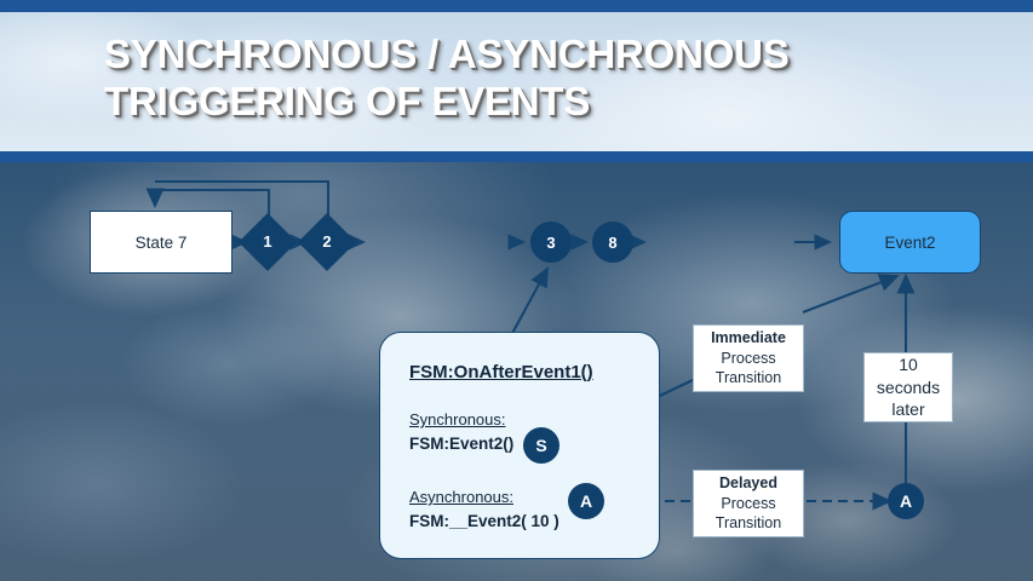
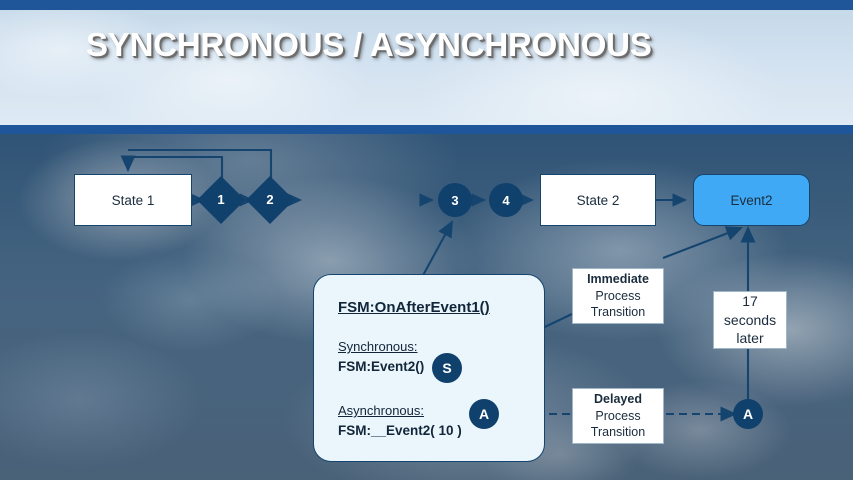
  SYNCHRONOUS / ASYNCHRONOUS
- TRIGGERING OF EVENTS
- State 7
+ State 1
  3
- 8
+ 4
+ State 2
  Event2
  FSM:OnAfterEvent1()
  Synchronous:
  FSM:Event2()
  Asynchronous:
  FSM:__Event2( 10 )
  S
  A
  Immediate
  Process
  Transition
  Delayed
  Process
  Transition
- 10
+ 17
  seconds
  later
  A
